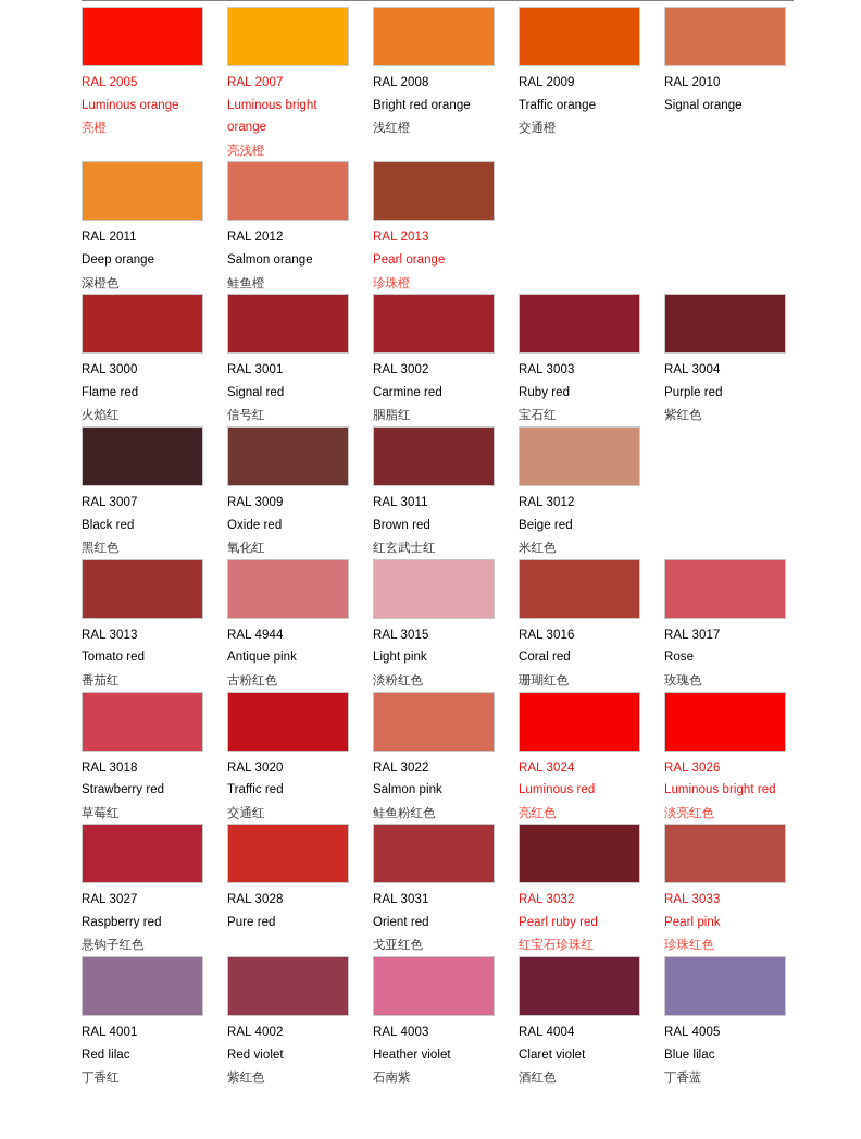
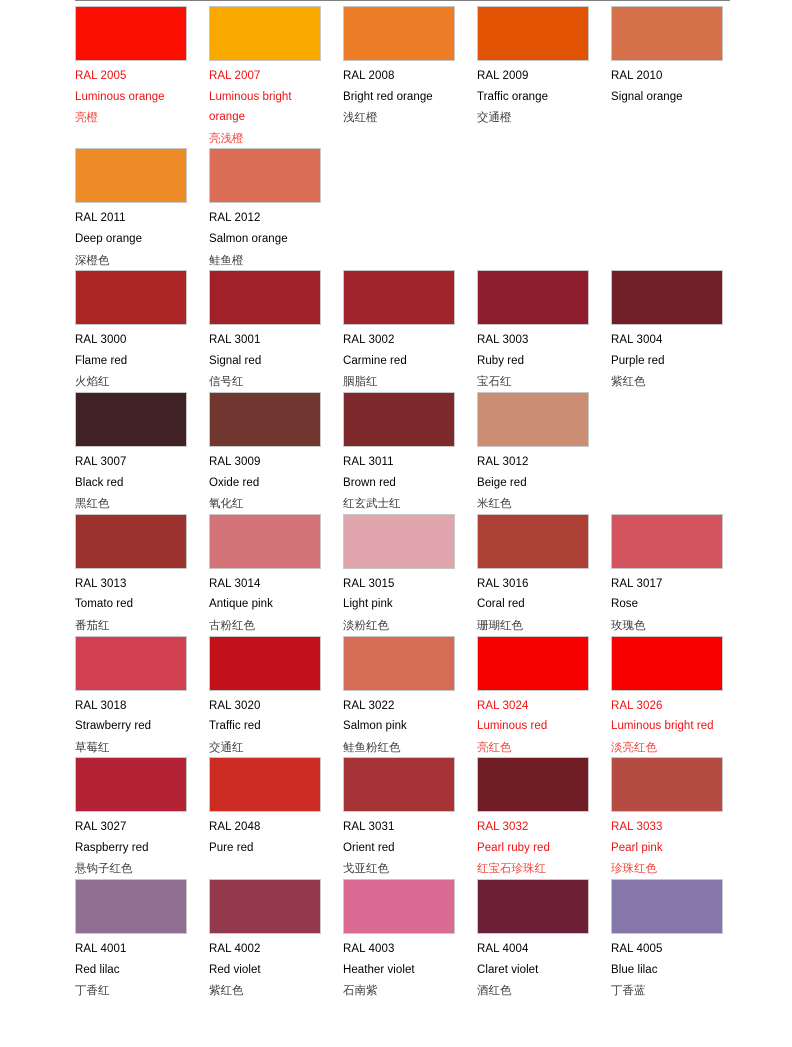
  RAL 2005
  Luminous orange
  亮橙
  RAL 2007
  Luminous bright orange
  亮浅橙
  RAL 2008
  Bright red orange
  浅红橙
  RAL 2009
  Traffic orange
  交通橙
  RAL 2010
  Signal orange
  RAL 2011
  Deep orange
  深橙色
  RAL 2012
  Salmon orange
  鲑鱼橙
- RAL 2013
- Pearl orange
- 珍珠橙
  RAL 3000
  Flame red
  火焰红
  RAL 3001
  Signal red
  信号红
  RAL 3002
  Carmine red
  胭脂红
  RAL 3003
  Ruby red
  宝石红
  RAL 3004
  Purple red
  紫红色
  RAL 3007
  Black red
  黑红色
  RAL 3009
  Oxide red
  氧化红
  RAL 3011
  Brown red
  红玄武士红
  RAL 3012
  Beige red
  米红色
  RAL 3013
  Tomato red
  番茄红
- RAL 4944
+ RAL 3014
  Antique pink
  古粉红色
  RAL 3015
  Light pink
  淡粉红色
  RAL 3016
  Coral red
  珊瑚红色
  RAL 3017
  Rose
  玫瑰色
  RAL 3018
  Strawberry red
  草莓红
  RAL 3020
  Traffic red
  交通红
  RAL 3022
  Salmon pink
  鲑鱼粉红色
  RAL 3024
  Luminous red
  亮红色
  RAL 3026
  Luminous bright red
  淡亮红色
  RAL 3027
  Raspberry red
  悬钩子红色
- RAL 3028
+ RAL 2048
  Pure red
  RAL 3031
  Orient red
  戈亚红色
  RAL 3032
  Pearl ruby red
  红宝石珍珠红
  RAL 3033
  Pearl pink
  珍珠红色
  RAL 4001
  Red lilac
  丁香红
  RAL 4002
  Red violet
  紫红色
  RAL 4003
  Heather violet
  石南紫
  RAL 4004
  Claret violet
  酒红色
  RAL 4005
  Blue lilac
  丁香蓝
